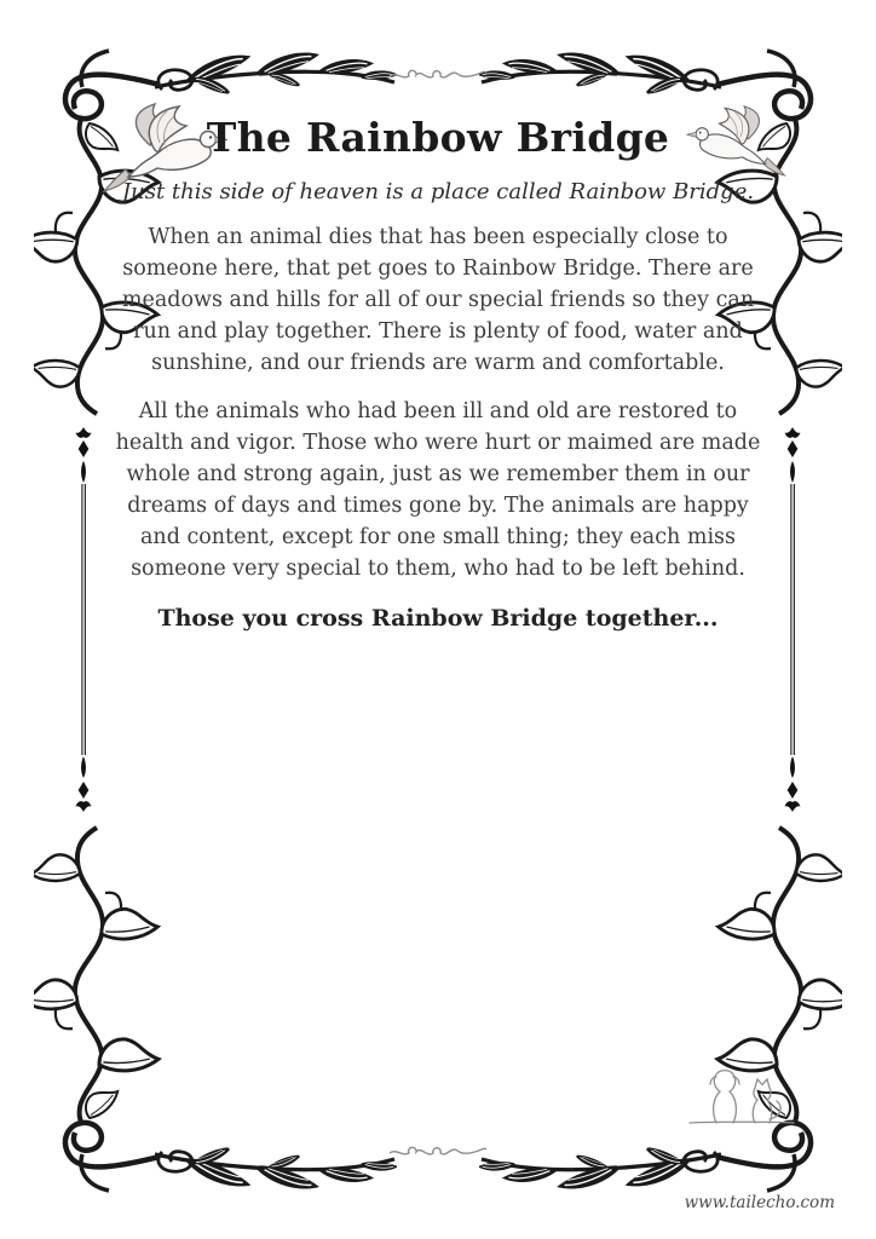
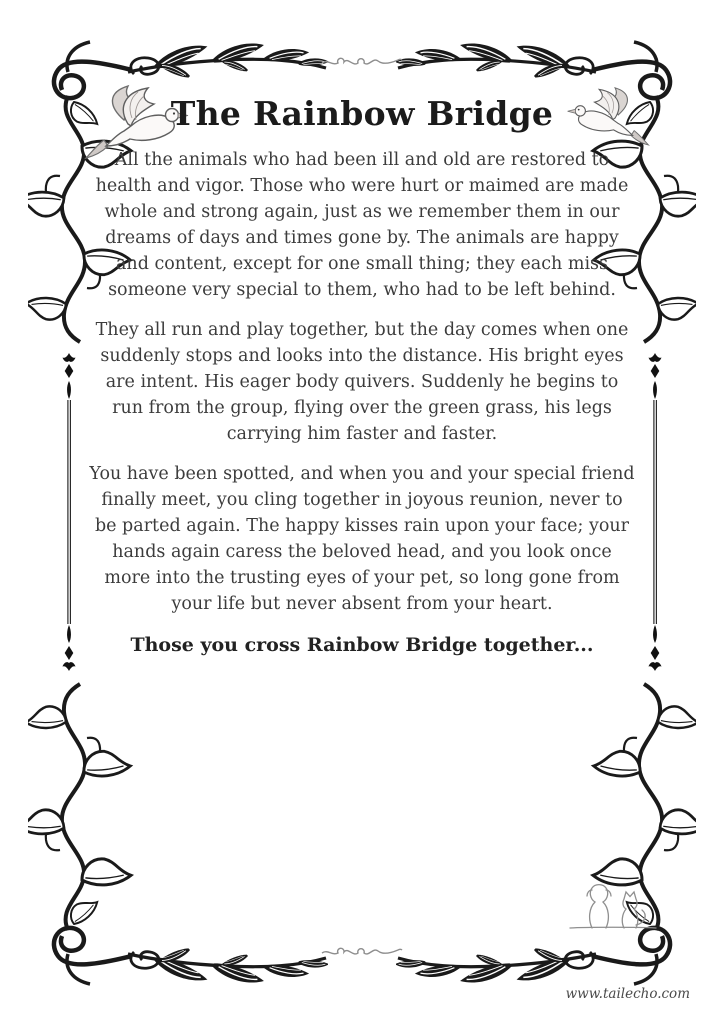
  The Rainbow Bridge
- Just this side of heaven is a place called Rainbow Bridge.
- When an animal dies that has been especially close to someone here, that pet goes to Rainbow Bridge. There are meadows and hills for all of our special friends so they can run and play together. There is plenty of food, water and sunshine, and our friends are warm and comfortable.
  All the animals who had been ill and old are restored to health and vigor. Those who were hurt or maimed are made whole and strong again, just as we remember them in our dreams of days and times gone by. The animals are happy and content, except for one small thing; they each miss someone very special to them, who had to be left behind.
+ They all run and play together, but the day comes when one suddenly stops and looks into the distance. His bright eyes are intent. His eager body quivers. Suddenly he begins to run from the group, flying over the green grass, his legs carrying him faster and faster.
+ You have been spotted, and when you and your special friend finally meet, you cling together in joyous reunion, never to be parted again. The happy kisses rain upon your face; your hands again caress the beloved head, and you look once more into the trusting eyes of your pet, so long gone from your life but never absent from your heart.
  Those you cross Rainbow Bridge together...
  www.tailecho.com
